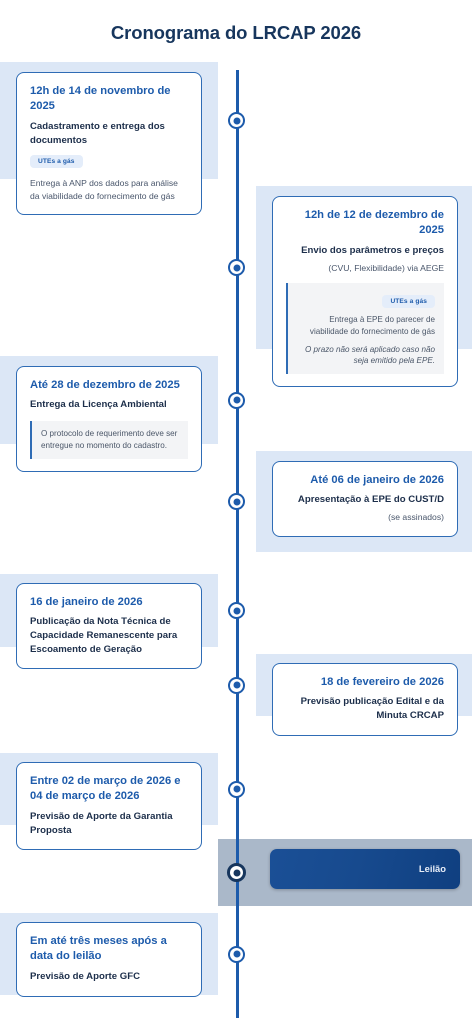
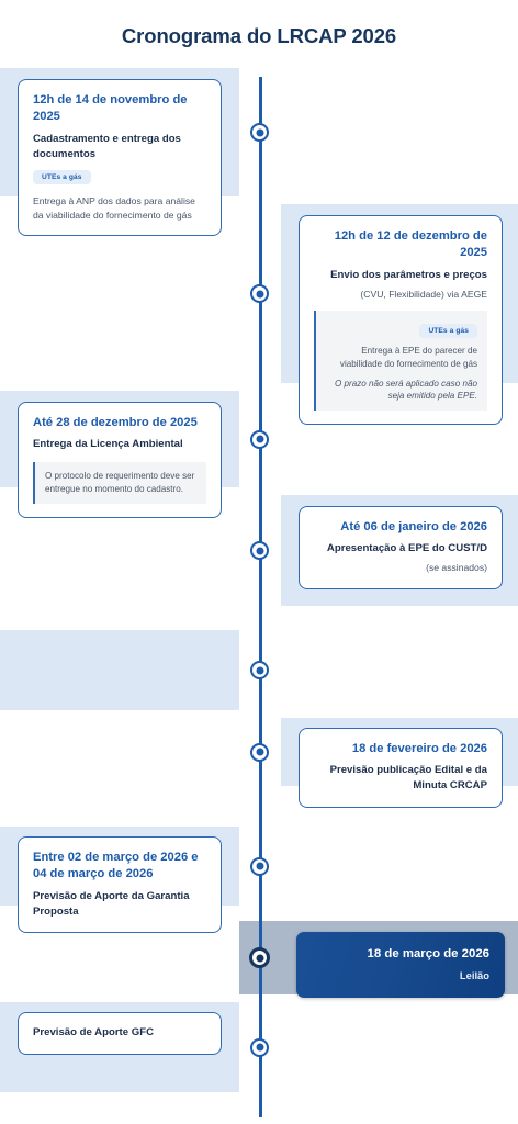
  Cronograma do LRCAP 2026
  12h de 14 de novembro de 2025
  Cadastramento e entrega dos documentos
  Entrega à ANP dos dados para análise da viabilidade do fornecimento de gás
  12h de 12 de dezembro de 2025
  Envio dos parâmetros e preços
  (CVU, Flexibilidade) via AEGE
  Entrega à EPE do parecer de viabilidade do fornecimento de gás
  O prazo não será aplicado caso não seja emitido pela EPE.
  Até 28 de dezembro de 2025
  Entrega da Licença Ambiental
  O protocolo de requerimento deve ser entregue no momento do cadastro.
  Até 06 de janeiro de 2026
  Apresentação à EPE do CUST/D
  (se assinados)
- 16 de janeiro de 2026
- Publicação da Nota Técnica de Capacidade Remanescente para Escoamento de Geração
  18 de fevereiro de 2026
  Previsão publicação Edital e da Minuta CRCAP
  Entre 02 de março de 2026 e 04 de março de 2026
  Previsão de Aporte da Garantia Proposta
+ 18 de março de 2026
  Leilão
- Em até três meses após a data do leilão
  Previsão de Aporte GFC
